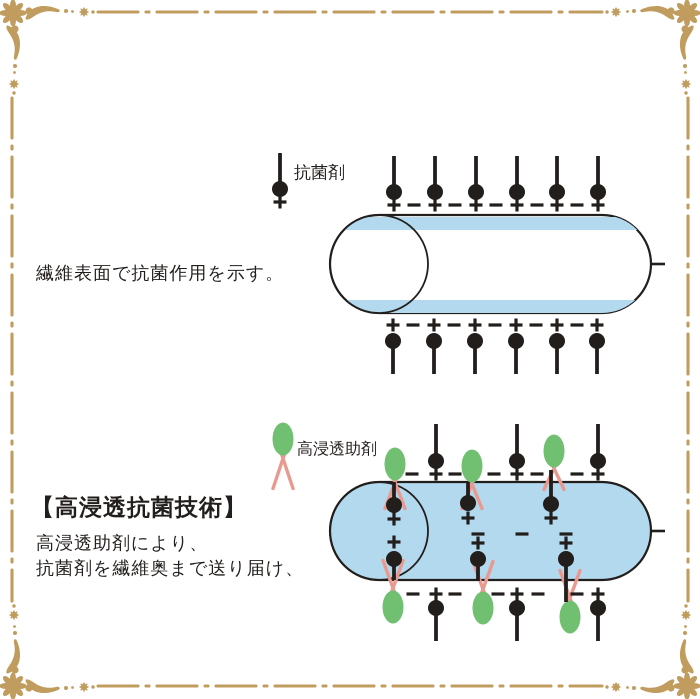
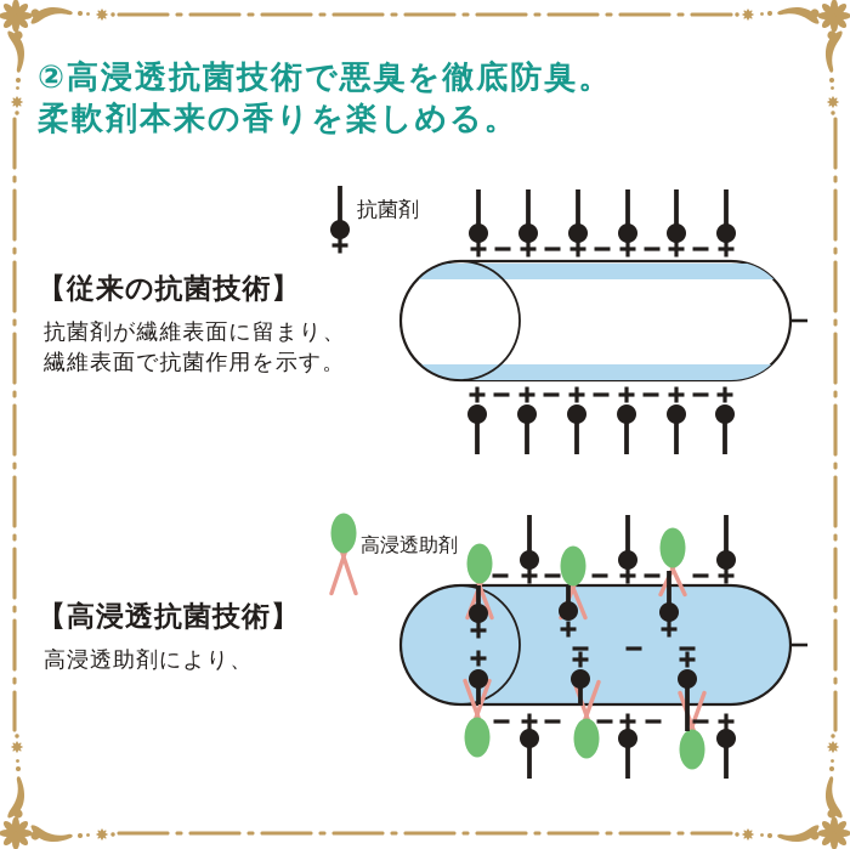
+ ②高浸透抗菌技術で悪臭を徹底防臭。
+ 柔軟剤本来の香りを楽しめる。
+ 【従来の抗菌技術】
+ 抗菌剤が繊維表面に留まり、
  繊維表面で抗菌作用を示す。
  抗菌剤
  【高浸透抗菌技術】
  高浸透助剤により、
- 抗菌剤を繊維奥まで送り届け、
  高浸透助剤
